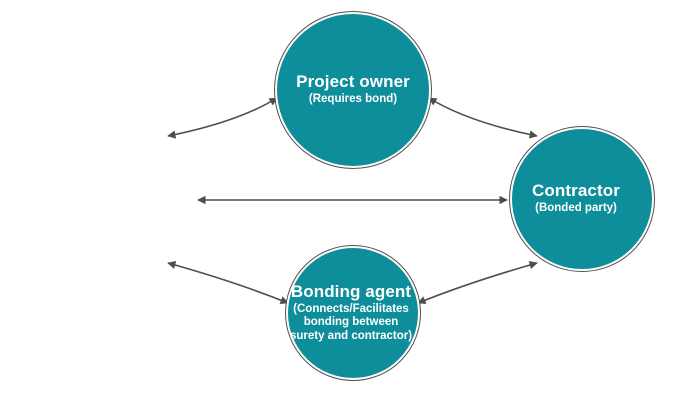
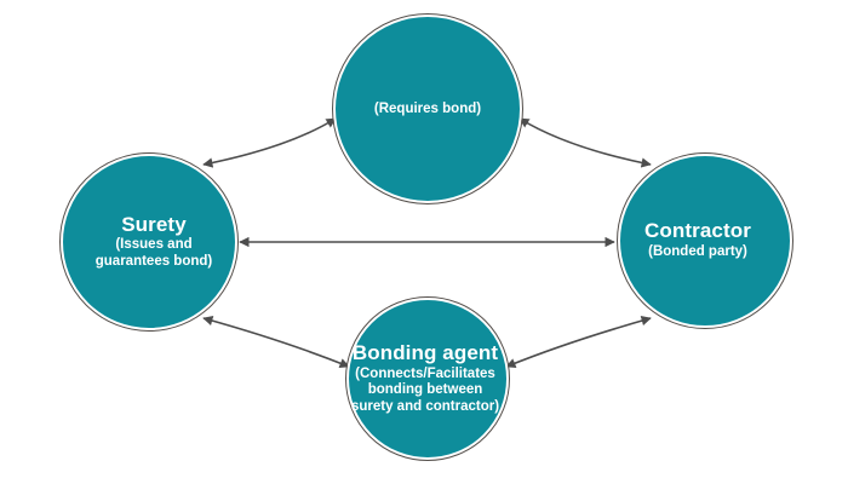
- Project owner
  (Requires bond)
+ Surety
+ (Issues and
+ guarantees bond)
  Contractor
  (Bonded party)
  Bonding agent
  (Connects/Facilitates
  bonding between
  surety and contractor)
